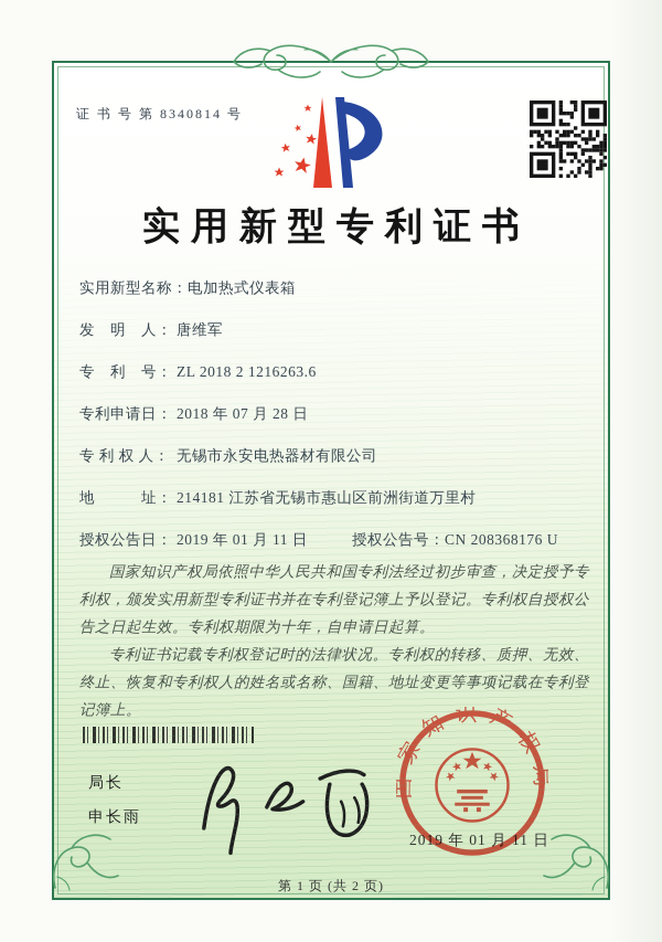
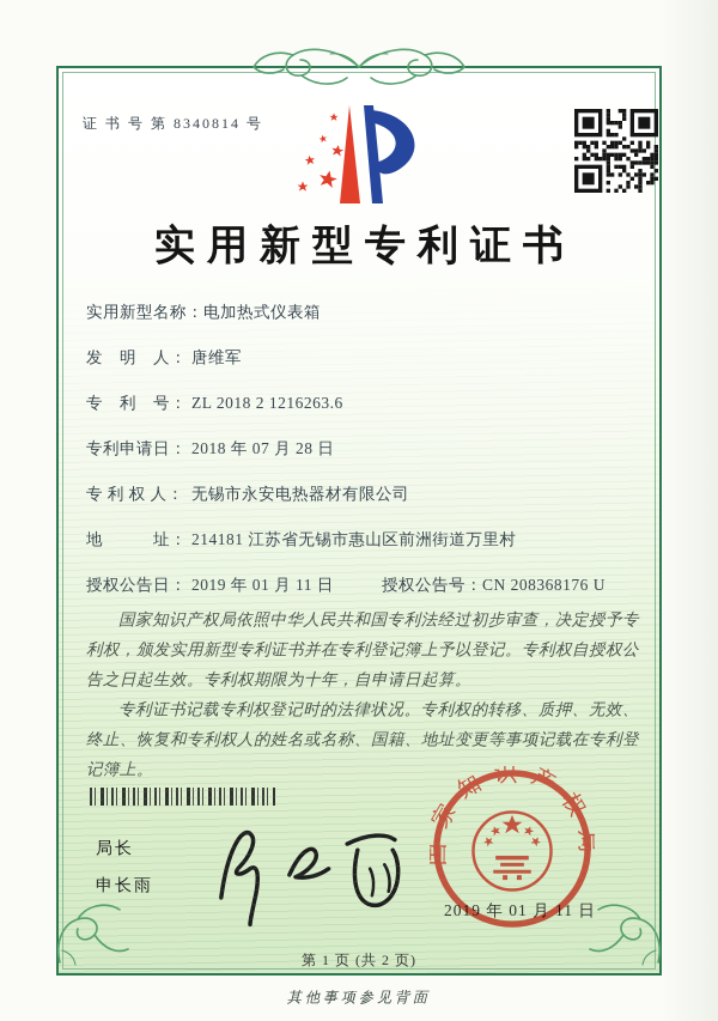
+ 其他事项参见背面
